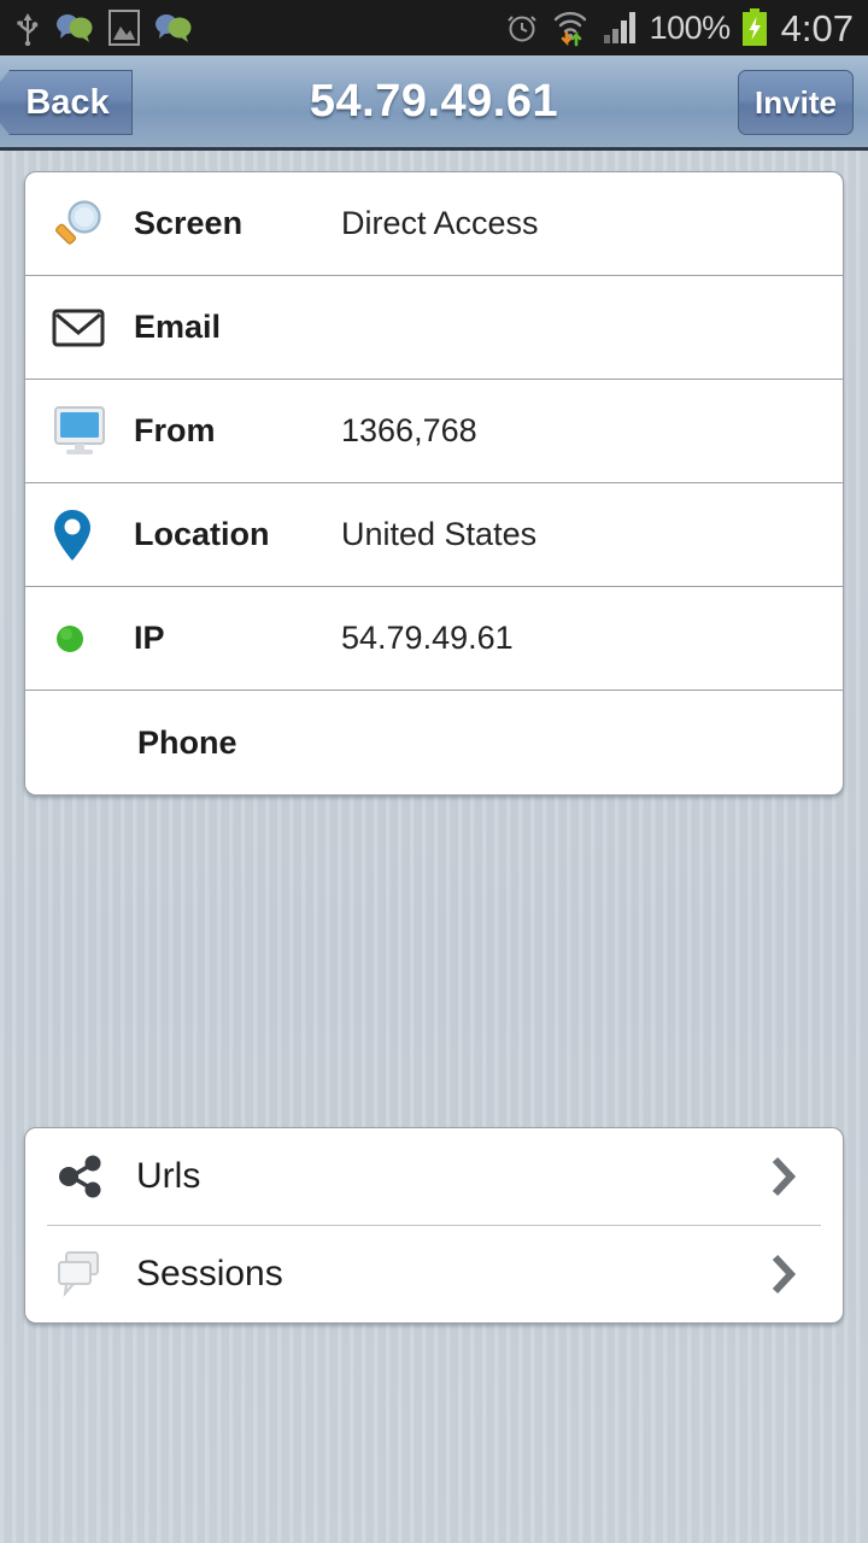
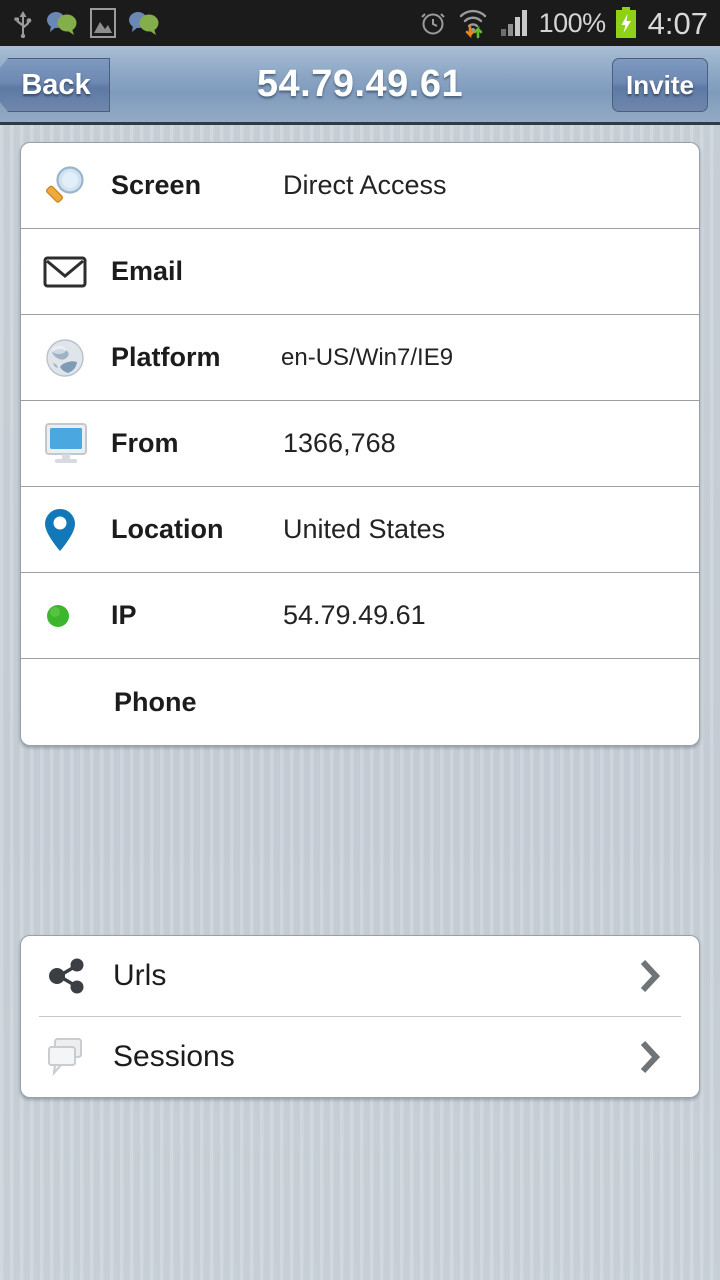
  100%
  4:07
  Back
  54.79.49.61
  Invite
  Screen
  Direct Access
  Email
+ Platform
+ en-US/Win7/IE9
  From
  1366,768
  Location
  United States
  IP
  54.79.49.61
  Phone
  Urls
  Sessions
